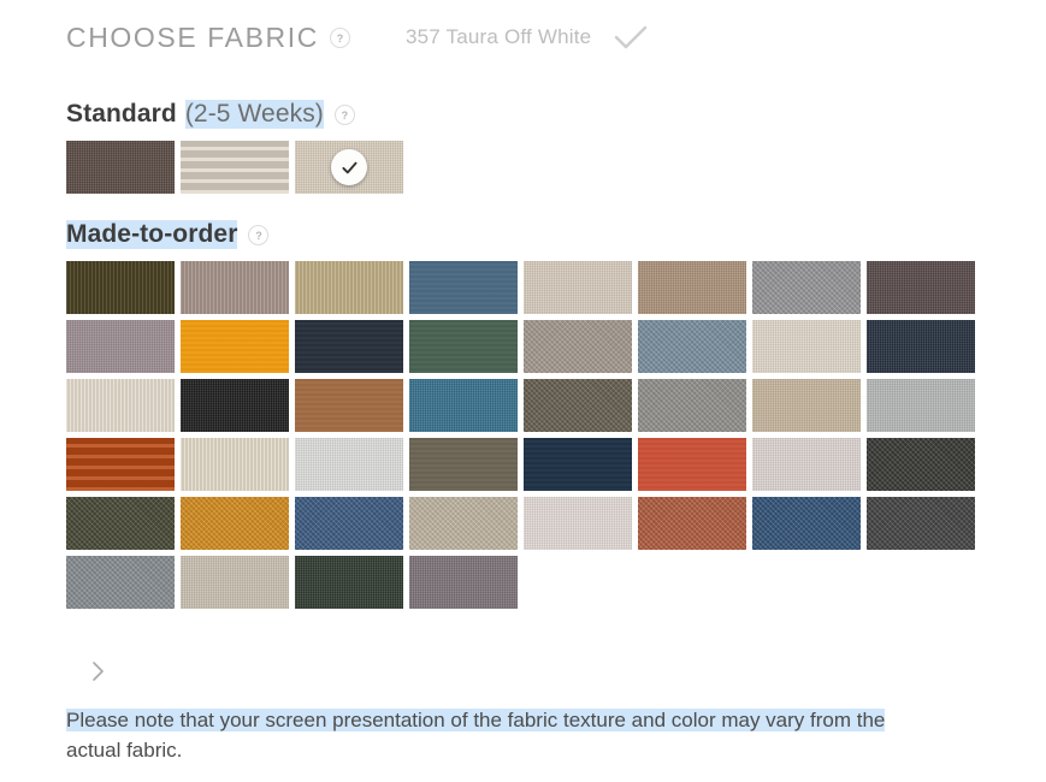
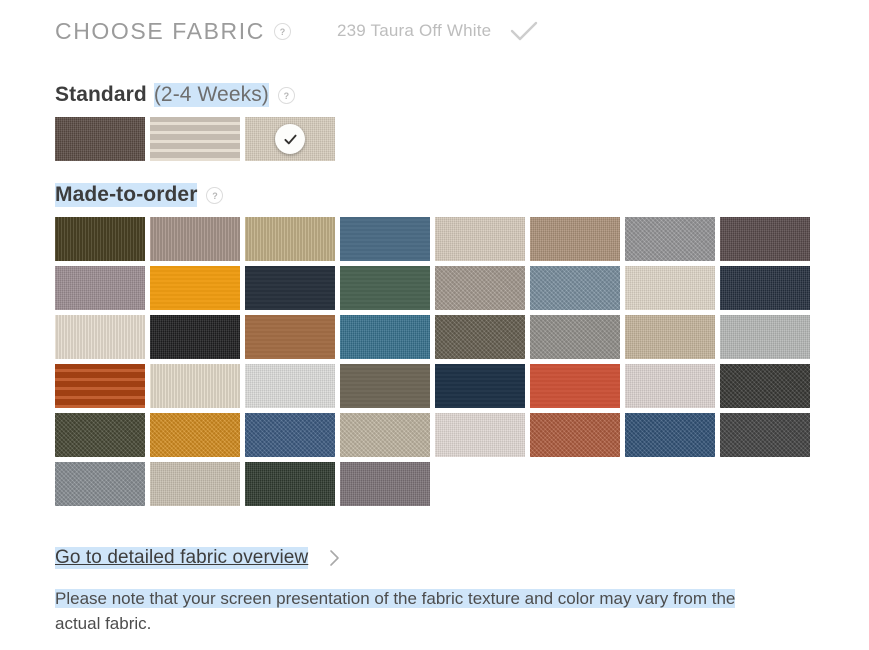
  CHOOSE FABRIC
  ?
- 357 Taura Off White
+ 239 Taura Off White
  Standard
- (2-5 Weeks)
+ (2-4 Weeks)
  ?
  Made-to-order
  ?
+ Go to detailed fabric overview
  Please note that your screen presentation of the fabric texture and color may vary from the
  actual fabric.
